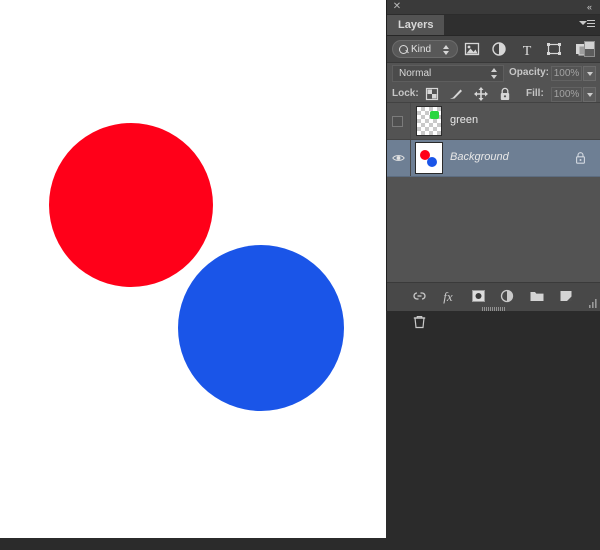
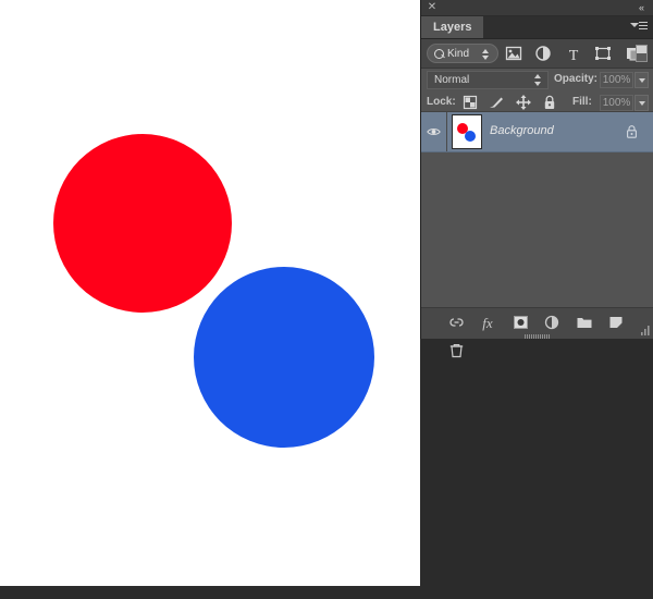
  ✕
  «
  Layers
  Kind
  T
  Normal
  Opacity:
  100%
  Lock:
  Fill:
  100%
- green
  Background
  fx
